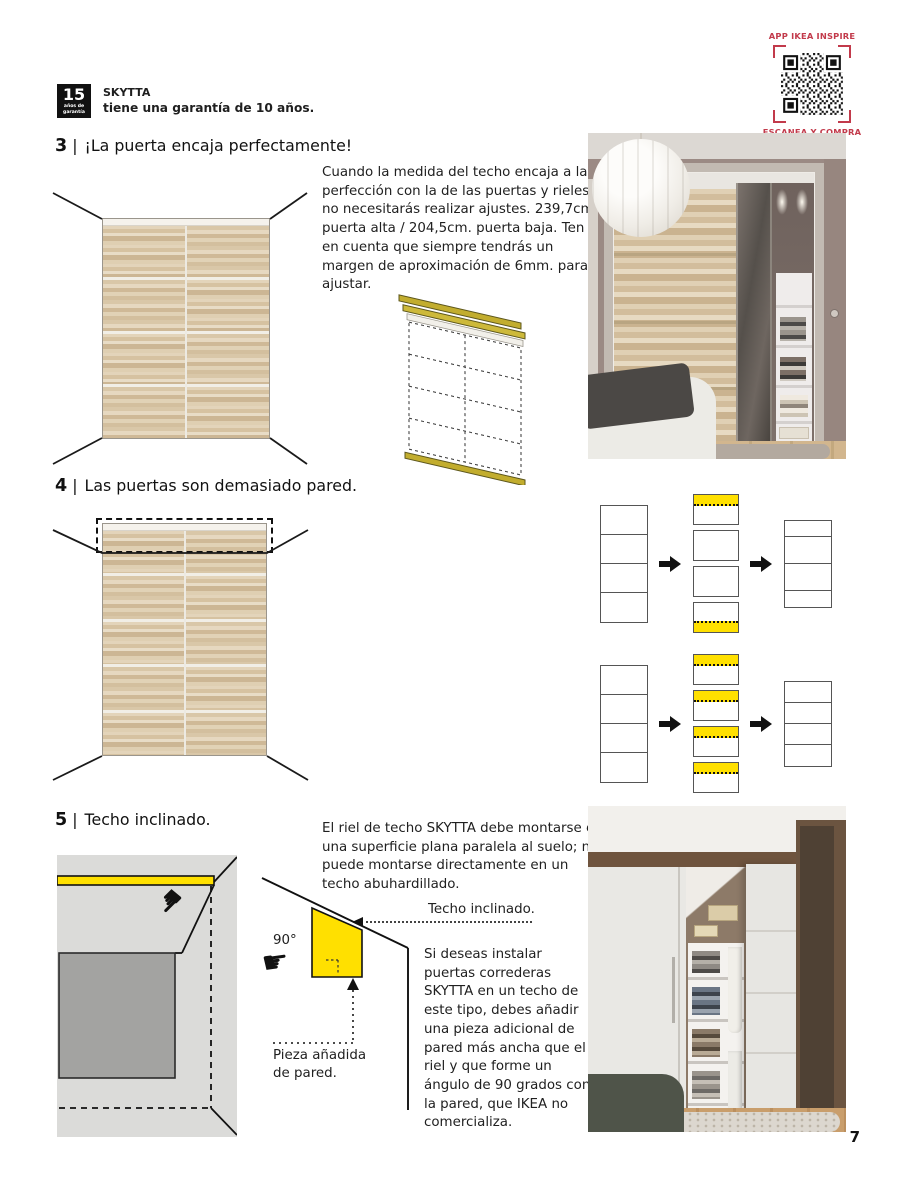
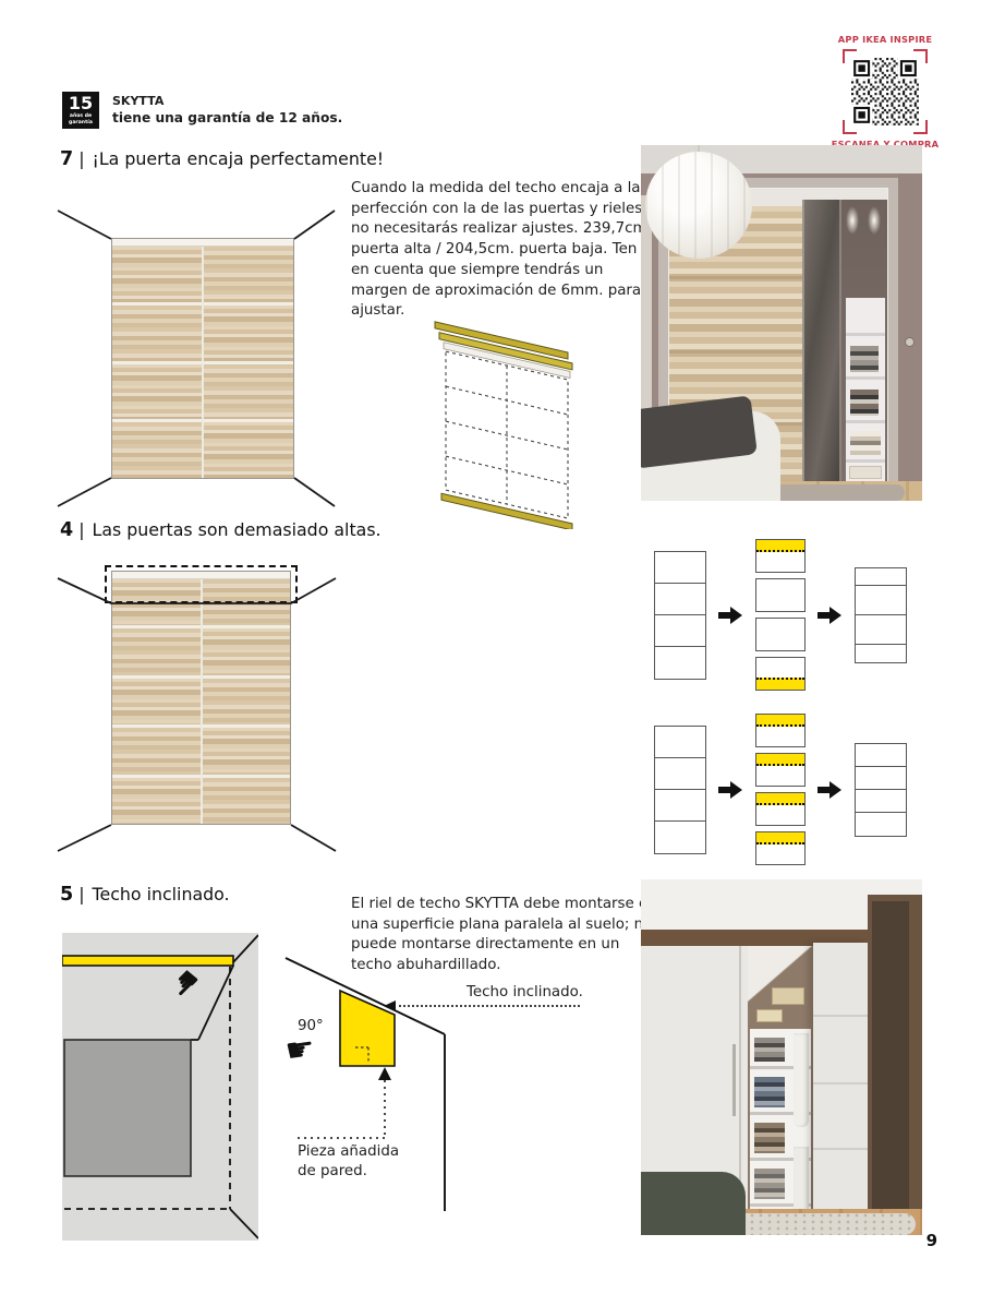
  APP IKEA INSPIRE
  ESCANEA Y COMPRA
  15
  SKYTTA
- tiene una garantía de 10 años.
+ tiene una garantía de 12 años.
- 3 | ¡La puerta encaja perfectamente!
+ 7 | ¡La puerta encaja perfectamente!
  Cuando la medida del techo encaja a la perfección con la de las puertas y rieles no necesitarás realizar ajustes. 239,7c puerta alta / 204,5cm. puerta baja. Ten en cuenta que siempre tendrás un margen de aproximación de 6mm. para ajustar.
- 4 | Las puertas son demasiado pared.
+ 4 | Las puertas son demasiado altas.
  5 | Techo inclinado.
  El riel de techo SKYTTA debe montarse una superficie plana paralela al suelo; n puede montarse directamente en un techo abuhardillado.
  Techo inclinado.
  90°
- Si deseas instalar puertas correderas SKYTTA en un techo de este tipo, debes añadir una pieza adicional de pared más ancha que el riel y que forme un ángulo de 90 grados con la pared, que IKEA no comercializa.
  Pieza añadida de pared.
- 7
+ 9
